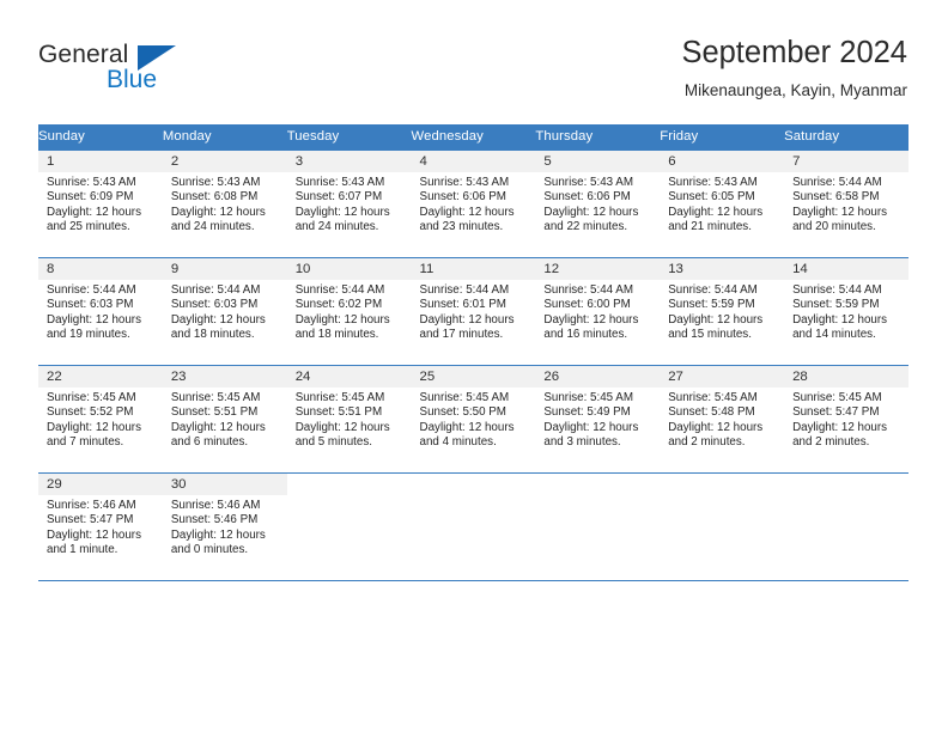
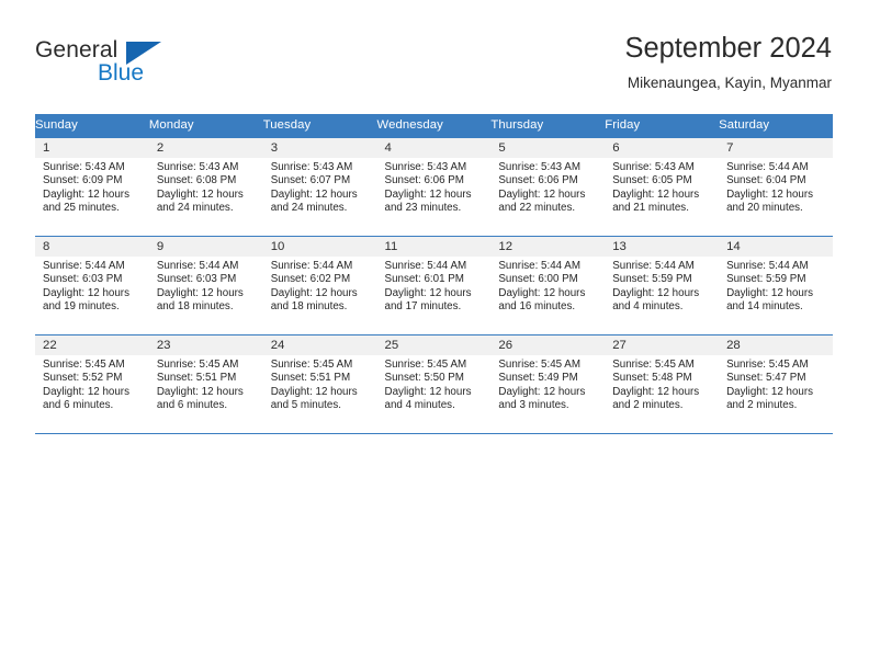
  General
  Blue
  September 2024
  Mikenaungea, Kayin, Myanmar
  Sunday	Monday	Tuesday	Wednesday	Thursday	Friday	Saturday
- 1Sunrise: 5:43 AMSunset: 6:09 PMDaylight: 12 hoursand 25 minutes.	2Sunrise: 5:43 AMSunset: 6:08 PMDaylight: 12 hoursand 24 minutes.	3Sunrise: 5:43 AMSunset: 6:07 PMDaylight: 12 hoursand 24 minutes.	4Sunrise: 5:43 AMSunset: 6:06 PMDaylight: 12 hoursand 23 minutes.	5Sunrise: 5:43 AMSunset: 6:06 PMDaylight: 12 hoursand 22 minutes.	6Sunrise: 5:43 AMSunset: 6:05 PMDaylight: 12 hoursand 21 minutes.	7Sunrise: 5:44 AMSunset: 6:58 PMDaylight: 12 hoursand 20 minutes.
+ 1Sunrise: 5:43 AMSunset: 6:09 PMDaylight: 12 hoursand 25 minutes.	2Sunrise: 5:43 AMSunset: 6:08 PMDaylight: 12 hoursand 24 minutes.	3Sunrise: 5:43 AMSunset: 6:07 PMDaylight: 12 hoursand 24 minutes.	4Sunrise: 5:43 AMSunset: 6:06 PMDaylight: 12 hoursand 23 minutes.	5Sunrise: 5:43 AMSunset: 6:06 PMDaylight: 12 hoursand 22 minutes.	6Sunrise: 5:43 AMSunset: 6:05 PMDaylight: 12 hoursand 21 minutes.	7Sunrise: 5:44 AMSunset: 6:04 PMDaylight: 12 hoursand 20 minutes.
- 8Sunrise: 5:44 AMSunset: 6:03 PMDaylight: 12 hoursand 19 minutes.	9Sunrise: 5:44 AMSunset: 6:03 PMDaylight: 12 hoursand 18 minutes.	10Sunrise: 5:44 AMSunset: 6:02 PMDaylight: 12 hoursand 18 minutes.	11Sunrise: 5:44 AMSunset: 6:01 PMDaylight: 12 hoursand 17 minutes.	12Sunrise: 5:44 AMSunset: 6:00 PMDaylight: 12 hoursand 16 minutes.	13Sunrise: 5:44 AMSunset: 5:59 PMDaylight: 12 hoursand 15 minutes.	14Sunrise: 5:44 AMSunset: 5:59 PMDaylight: 12 hoursand 14 minutes.
+ 8Sunrise: 5:44 AMSunset: 6:03 PMDaylight: 12 hoursand 19 minutes.	9Sunrise: 5:44 AMSunset: 6:03 PMDaylight: 12 hoursand 18 minutes.	10Sunrise: 5:44 AMSunset: 6:02 PMDaylight: 12 hoursand 18 minutes.	11Sunrise: 5:44 AMSunset: 6:01 PMDaylight: 12 hoursand 17 minutes.	12Sunrise: 5:44 AMSunset: 6:00 PMDaylight: 12 hoursand 16 minutes.	13Sunrise: 5:44 AMSunset: 5:59 PMDaylight: 12 hoursand 4 minutes.	14Sunrise: 5:44 AMSunset: 5:59 PMDaylight: 12 hoursand 14 minutes.
- 22Sunrise: 5:45 AMSunset: 5:52 PMDaylight: 12 hoursand 7 minutes.	23Sunrise: 5:45 AMSunset: 5:51 PMDaylight: 12 hoursand 6 minutes.	24Sunrise: 5:45 AMSunset: 5:51 PMDaylight: 12 hoursand 5 minutes.	25Sunrise: 5:45 AMSunset: 5:50 PMDaylight: 12 hoursand 4 minutes.	26Sunrise: 5:45 AMSunset: 5:49 PMDaylight: 12 hoursand 3 minutes.	27Sunrise: 5:45 AMSunset: 5:48 PMDaylight: 12 hoursand 2 minutes.	28Sunrise: 5:45 AMSunset: 5:47 PMDaylight: 12 hoursand 2 minutes.
+ 22Sunrise: 5:45 AMSunset: 5:52 PMDaylight: 12 hoursand 6 minutes.	23Sunrise: 5:45 AMSunset: 5:51 PMDaylight: 12 hoursand 6 minutes.	24Sunrise: 5:45 AMSunset: 5:51 PMDaylight: 12 hoursand 5 minutes.	25Sunrise: 5:45 AMSunset: 5:50 PMDaylight: 12 hoursand 4 minutes.	26Sunrise: 5:45 AMSunset: 5:49 PMDaylight: 12 hoursand 3 minutes.	27Sunrise: 5:45 AMSunset: 5:48 PMDaylight: 12 hoursand 2 minutes.	28Sunrise: 5:45 AMSunset: 5:47 PMDaylight: 12 hoursand 2 minutes.
- 29Sunrise: 5:46 AMSunset: 5:47 PMDaylight: 12 hoursand 1 minute.	30Sunrise: 5:46 AMSunset: 5:46 PMDaylight: 12 hoursand 0 minutes.
